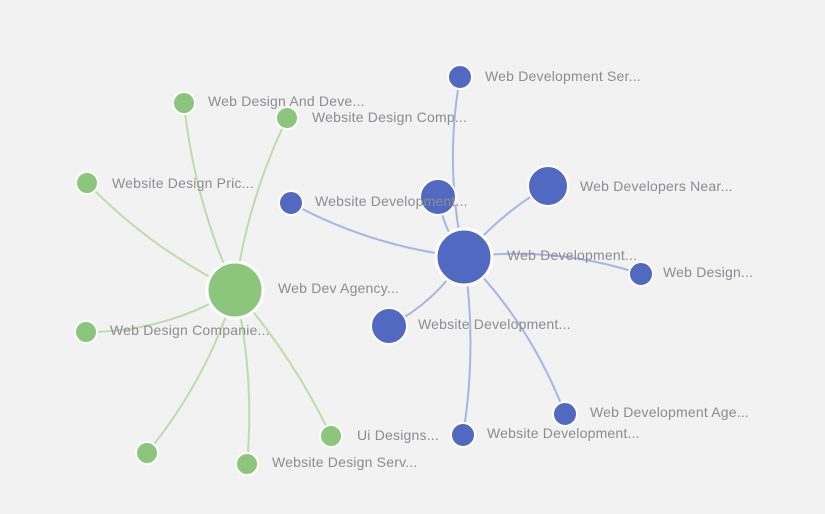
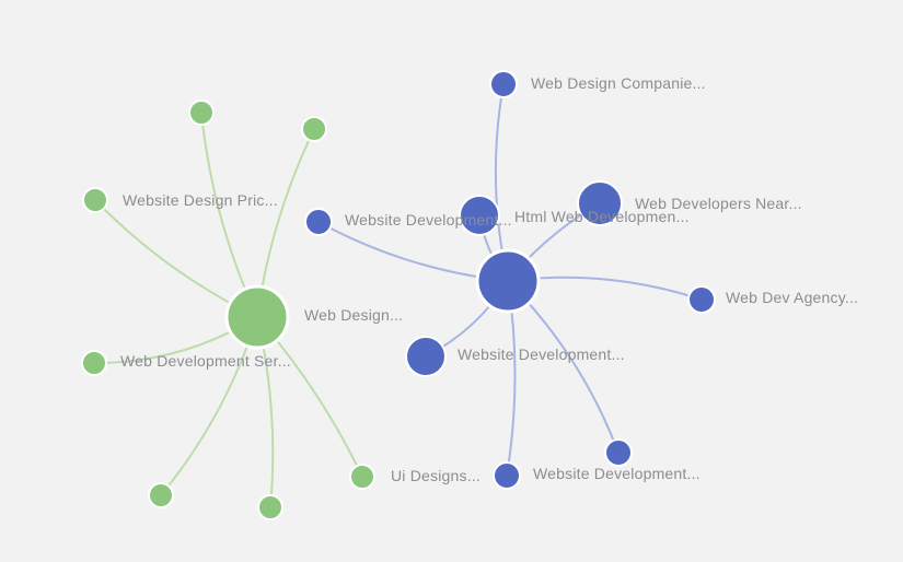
- Web Dev Agency...
+ Web Design...
- Web Design And Deve...
- Website Design Comp...
  Website Design Pric...
- Web Design Companie...
+ Web Development Ser...
- Website Design Serv...
  Ui Designs...
- Web Development...
- Web Development Ser...
+ Web Design Companie...
  Website Development...
+ Html Web Developmen...
  Web Developers Near...
- Web Design...
+ Web Dev Agency...
  Website Development...
- Web Development Age...
  Website Development...
